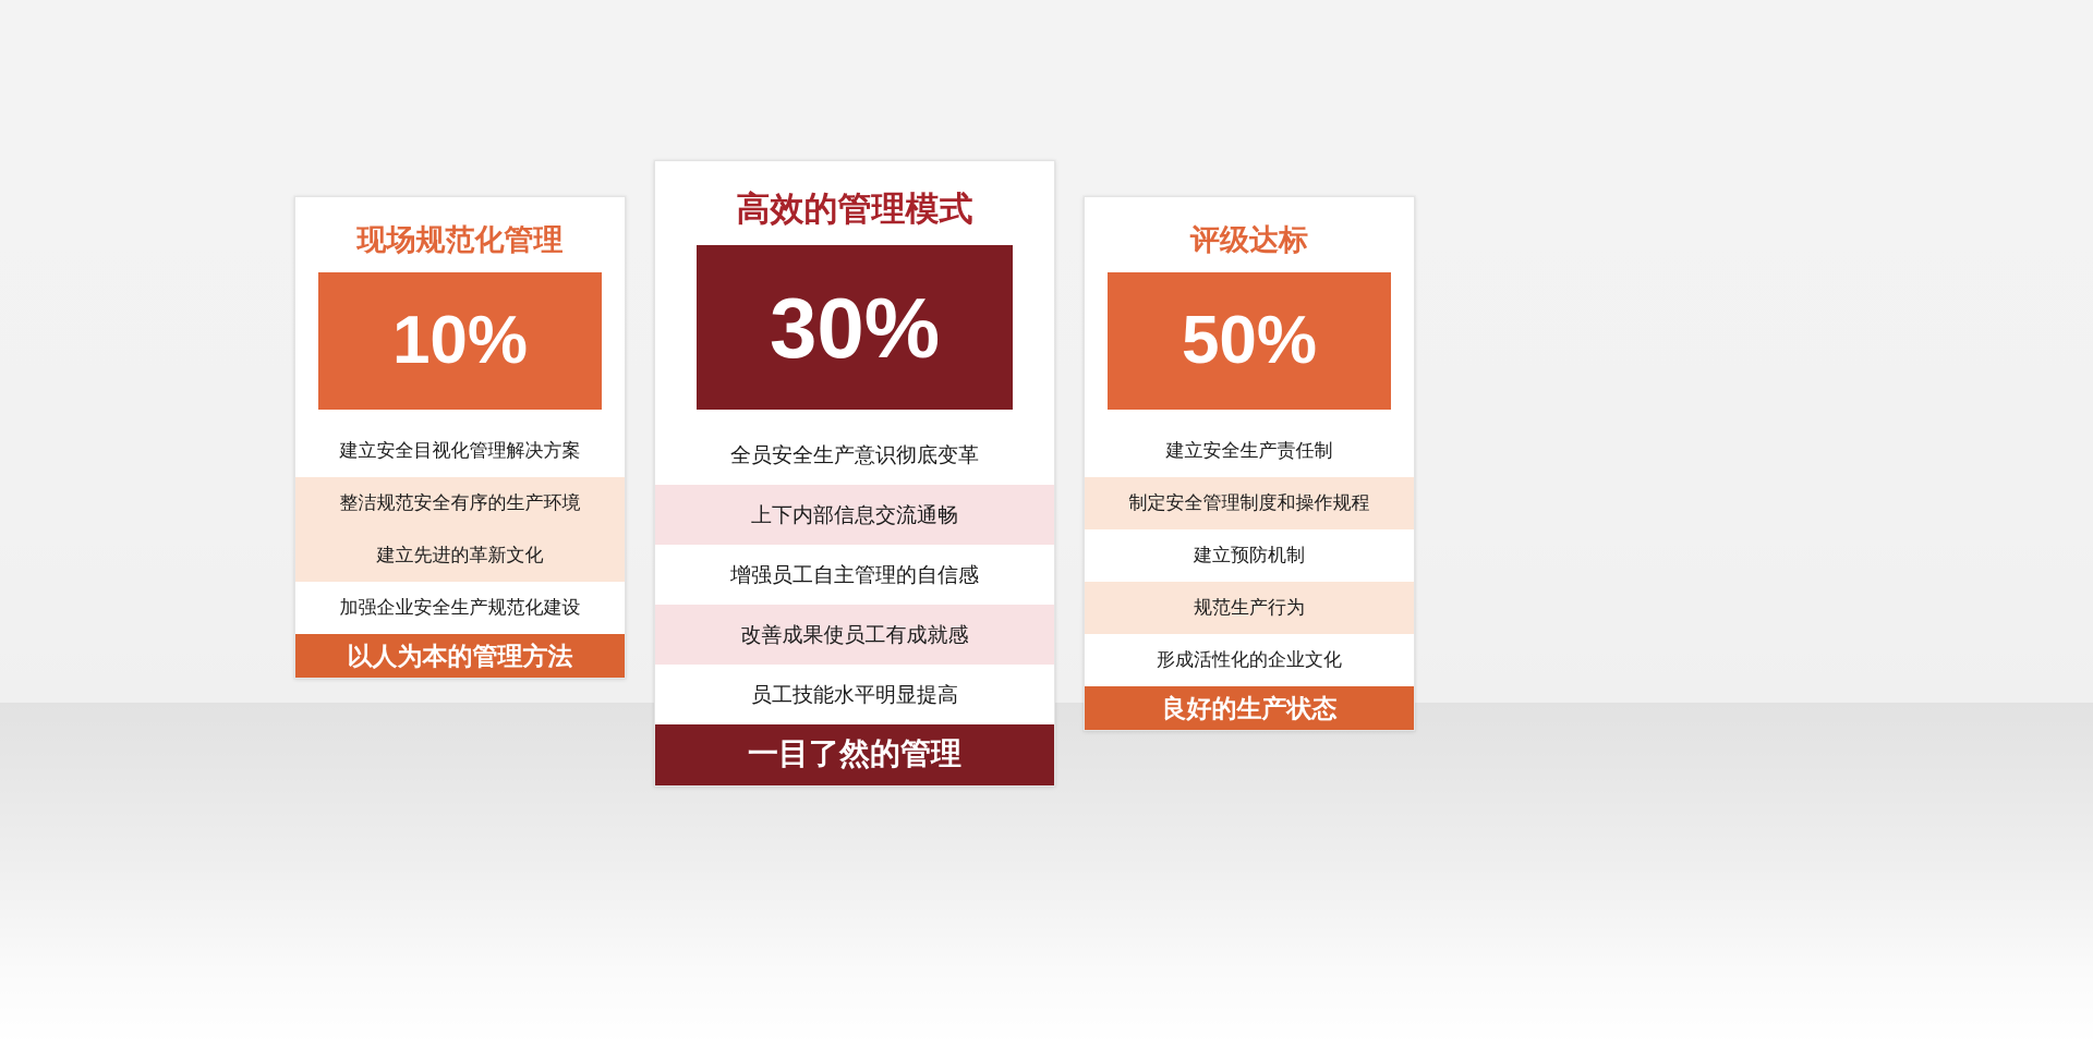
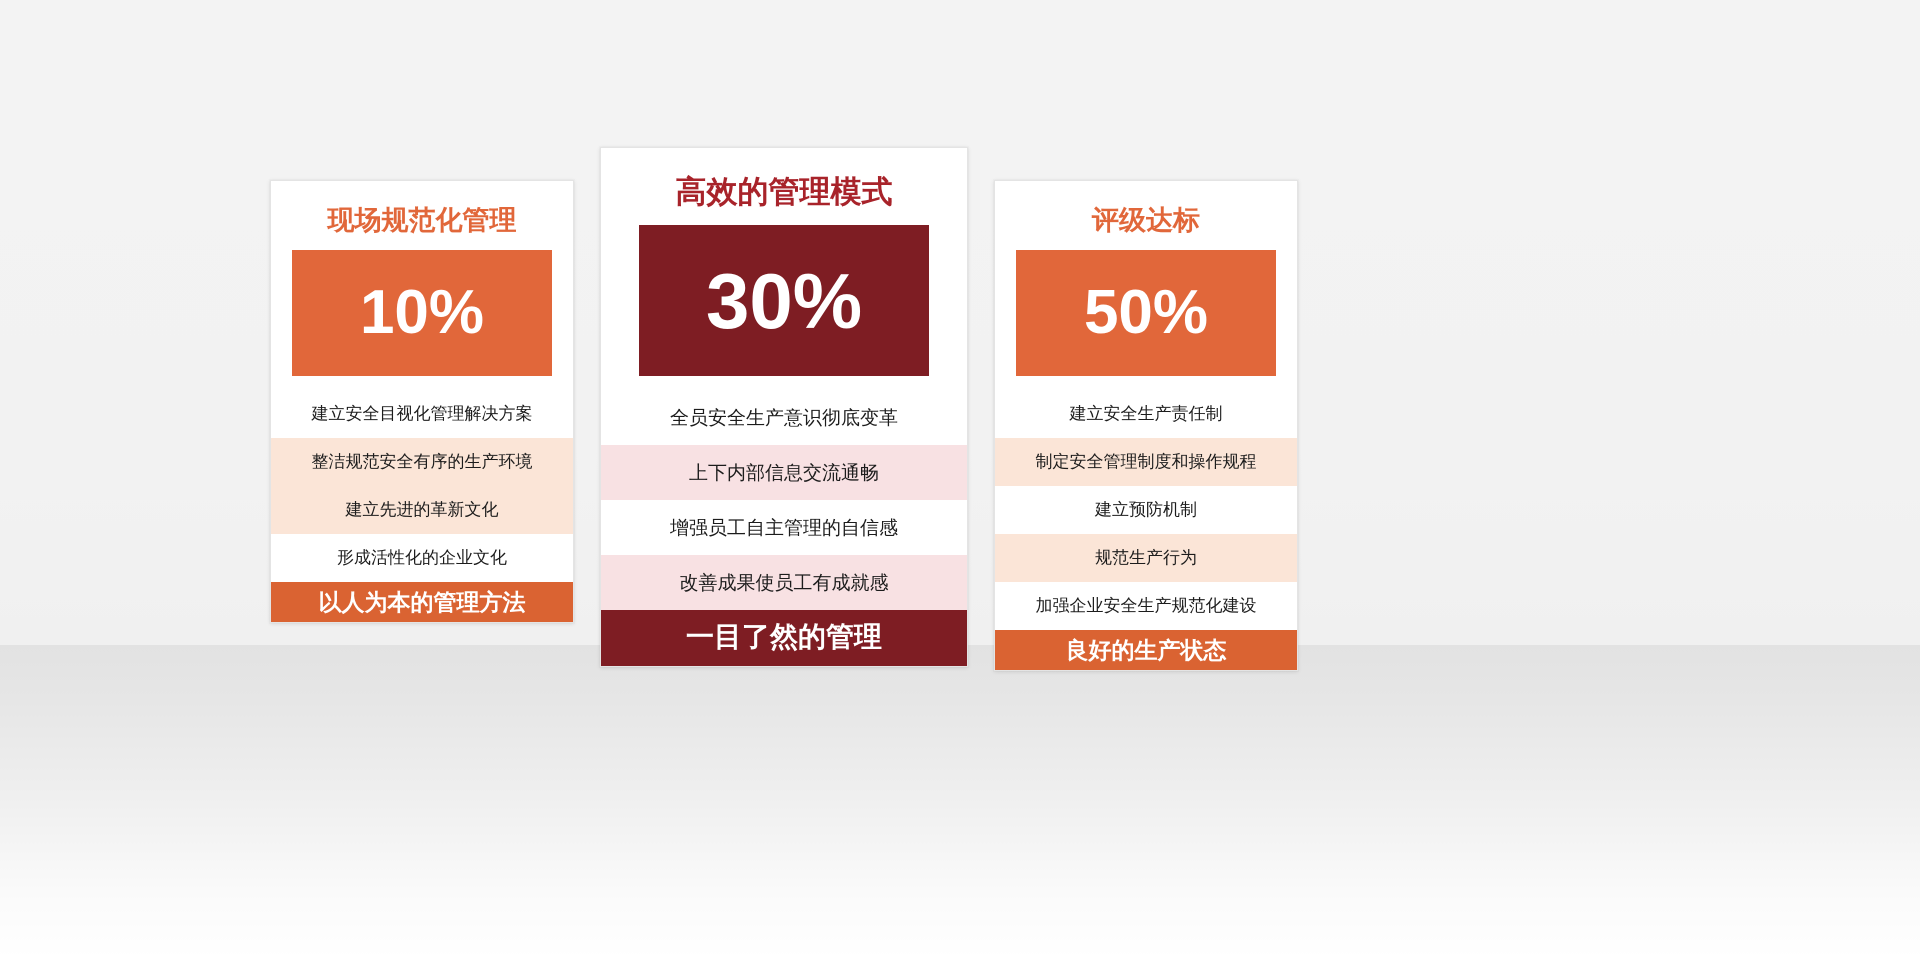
  现场规范化管理
  10%
  建立安全目视化管理解决方案
  整洁规范安全有序的生产环境
  建立先进的革新文化
- 加强企业安全生产规范化建设
+ 形成活性化的企业文化
  以人为本的管理方法
  高效的管理模式
  30%
  全员安全生产意识彻底变革
  上下内部信息交流通畅
  增强员工自主管理的自信感
  改善成果使员工有成就感
- 员工技能水平明显提高
  一目了然的管理
  评级达标
  50%
  建立安全生产责任制
  制定安全管理制度和操作规程
  建立预防机制
  规范生产行为
- 形成活性化的企业文化
+ 加强企业安全生产规范化建设
  良好的生产状态
